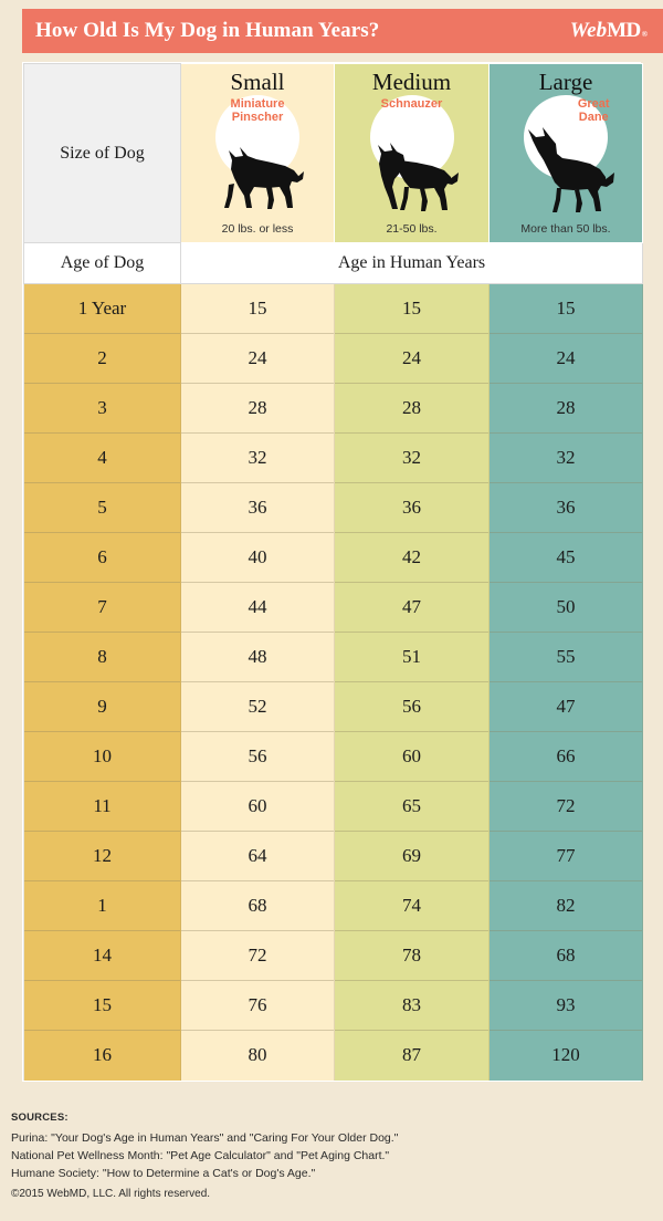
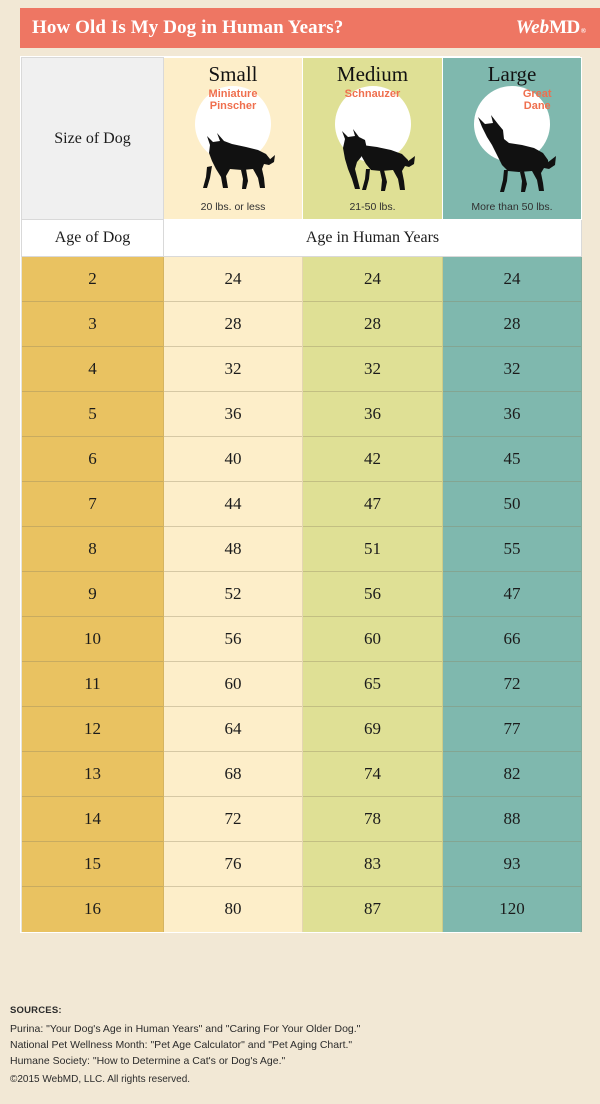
  How Old Is My Dog in Human Years?
  Web
  MD
  ®
  Size of Dog	Small Miniature Pinscher 20 lbs. or less	Medium Schnauzer 21-50 lbs.	Large Great Dane More than 50 lbs.
  Age of Dog	Age in Human Years
- 1 Year	15	15	15
  2	24	24	24
  3	28	28	28
  4	32	32	32
  5	36	36	36
  6	40	42	45
  7	44	47	50
  8	48	51	55
  9	52	56	47
  10	56	60	66
  11	60	65	72
  12	64	69	77
- 1	68	74	82
+ 13	68	74	82
- 14	72	78	68
+ 14	72	78	88
  15	76	83	93
  16	80	87	120
  SOURCES:
  Purina: "Your Dog's Age in Human Years" and "Caring For Your Older Dog."
  National Pet Wellness Month: "Pet Age Calculator" and "Pet Aging Chart."
  Humane Society: "How to Determine a Cat's or Dog's Age."
  ©2015 WebMD, LLC. All rights reserved.
